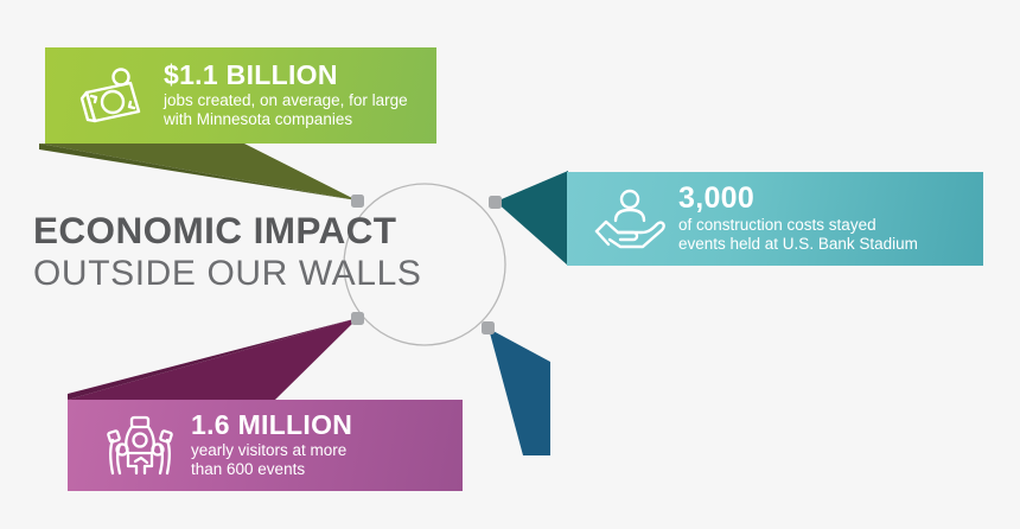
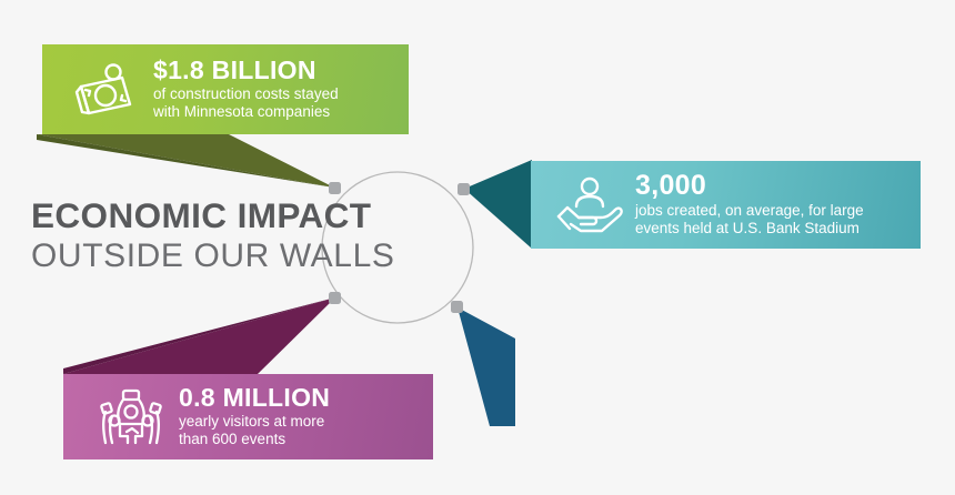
  ECONOMIC IMPACT
  OUTSIDE OUR WALLS
- $1.1 BILLION
+ $1.8 BILLION
- jobs created, on average, for large
+ of construction costs stayed
  with Minnesota companies
  3,000
- of construction costs stayed
+ jobs created, on average, for large
  events held at U.S. Bank Stadium
- 1.6 MILLION
+ 0.8 MILLION
  yearly visitors at more
  than 600 events
